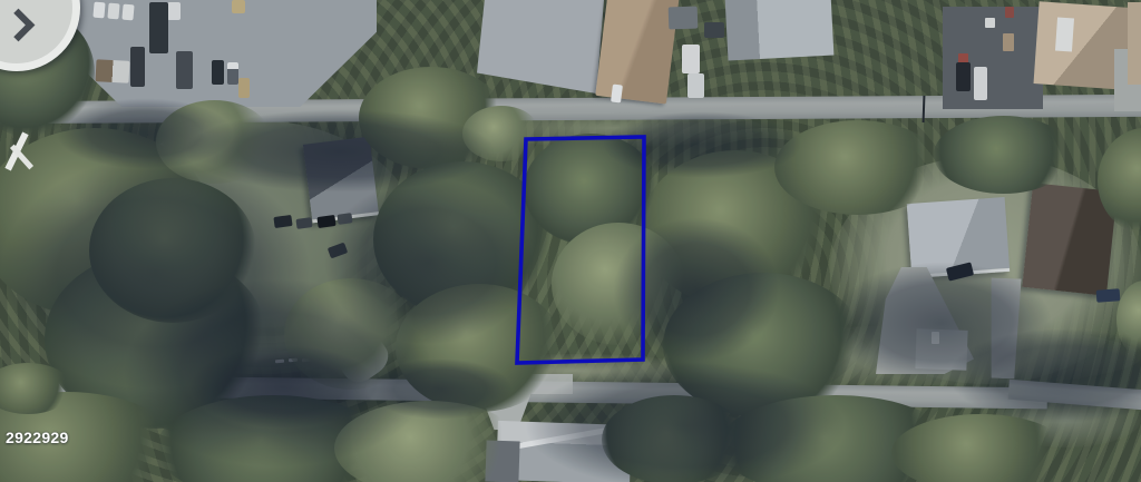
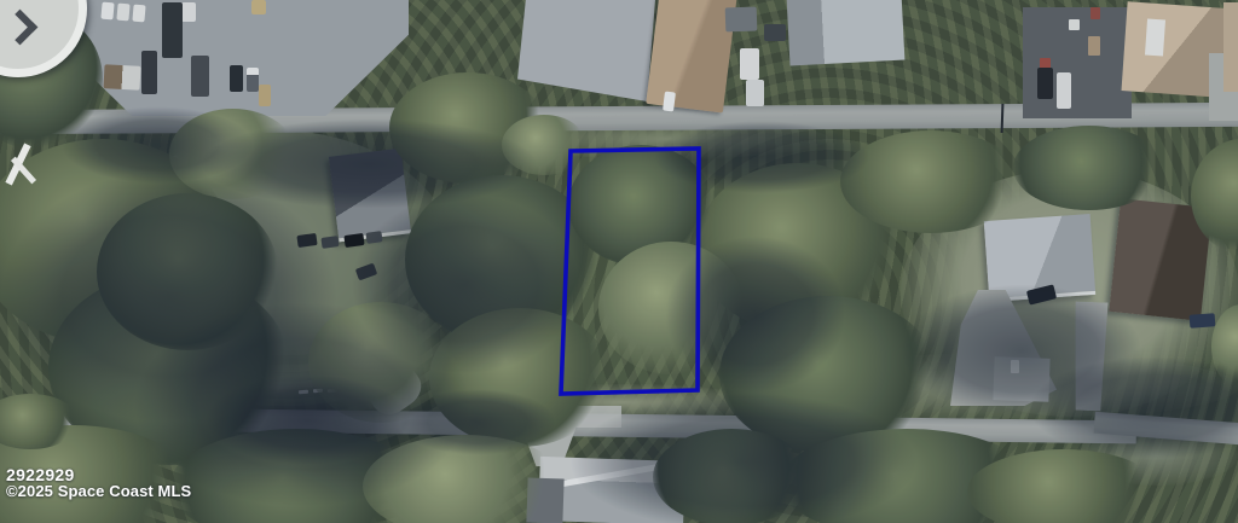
  2922929
+ ©2025 Space Coast MLS
